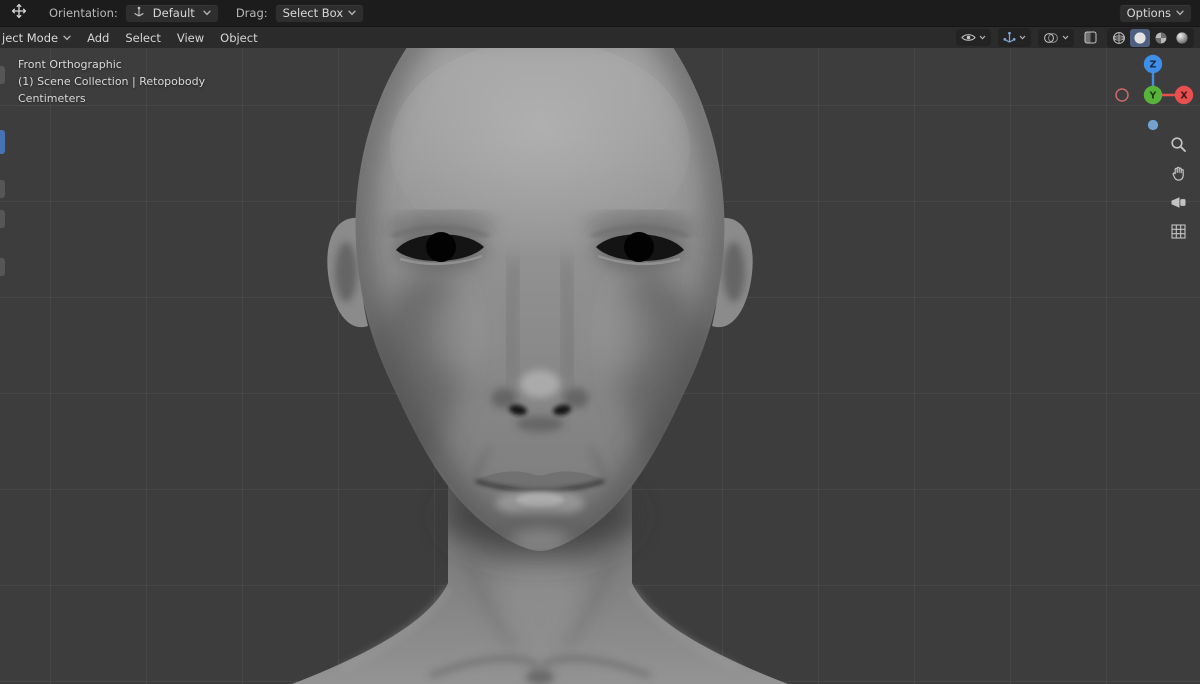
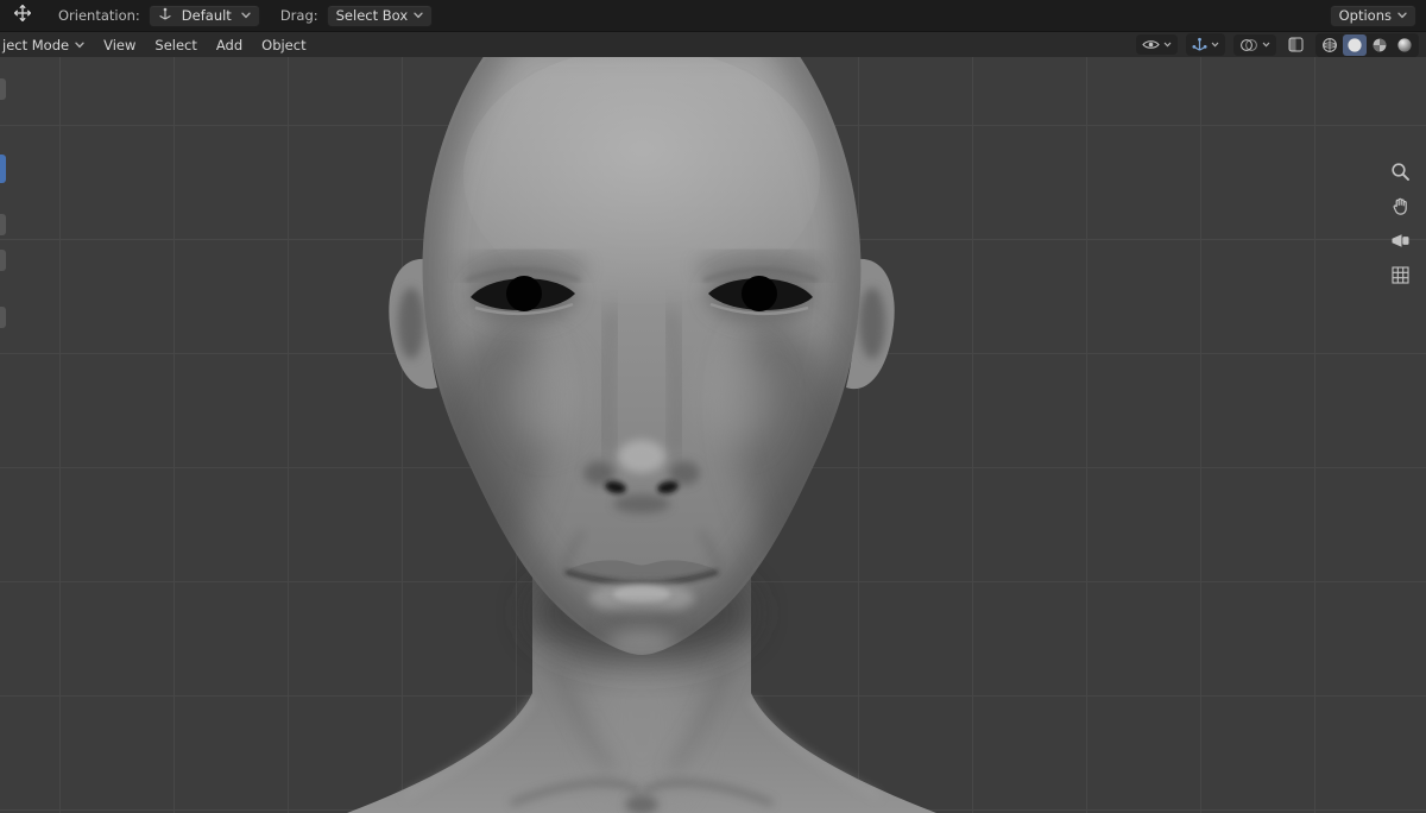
  Orientation:
  Default
  Drag:
  Select Box
  Options
  ject Mode
- Add
+ View
  Select
- View
+ Add
  Object
- Front Orthographic
- (1) Scene Collection | Retopobody
- Centimeters
- Z
- X
- Y
